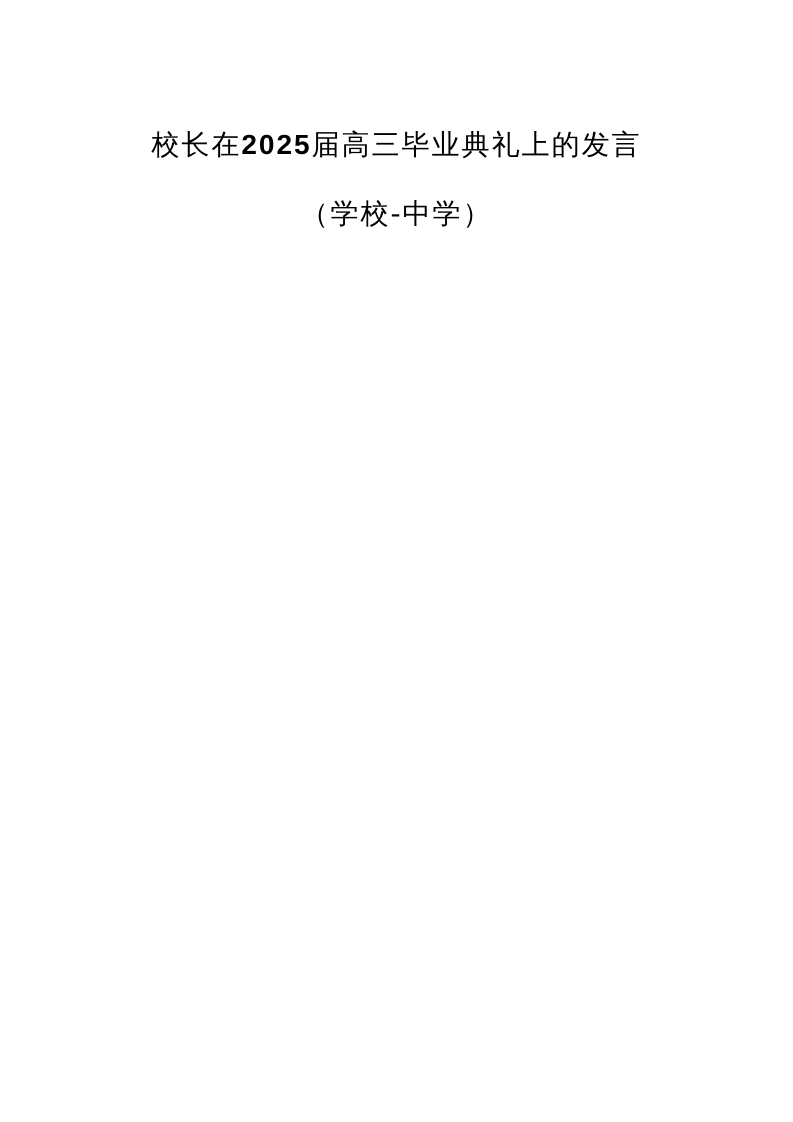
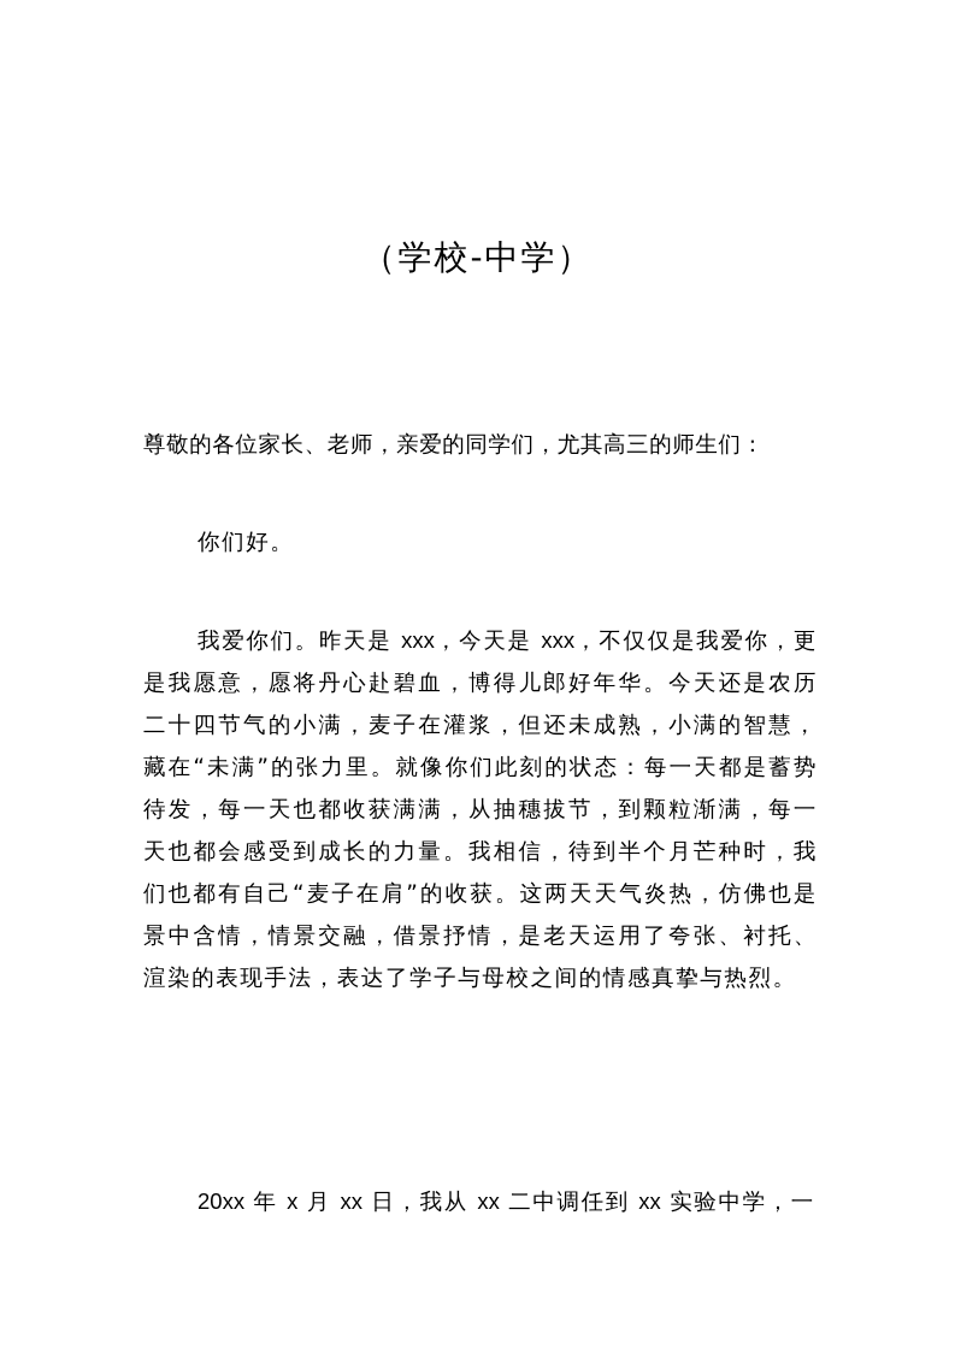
- 校长在2025届高三毕业典礼上的发言
  （学校-中学）
+ 尊敬的各位家长、老师，亲爱的同学们，尤其高三的师生们：
+ 你们好。
+ 我爱你们。昨天是 xxx，今天是 xxx，不仅仅是我爱你，更是我愿意，愿将丹心赴碧血，博得儿郎好年华。今天还是农历二十四节气的小满，麦子在灌浆，但还未成熟，小满的智慧，藏在“未满”的张力里。就像你们此刻的状态：每一天都是蓄势待发，每一天也都收获满满，从抽穗拔节，到颗粒渐满，每一天也都会感受到成长的力量。我相信，待到半个月芒种时，我们也都有自己“麦子在肩”的收获。这两天天气炎热，仿佛也是景中含情，情景交融，借景抒情，是老天运用了夸张、衬托、渲染的表现手法，表达了学子与母校之间的情感真挚与热烈。
+ 20xx 年 x 月 xx 日，我从 xx 二中调任到 xx 实验中学，一
